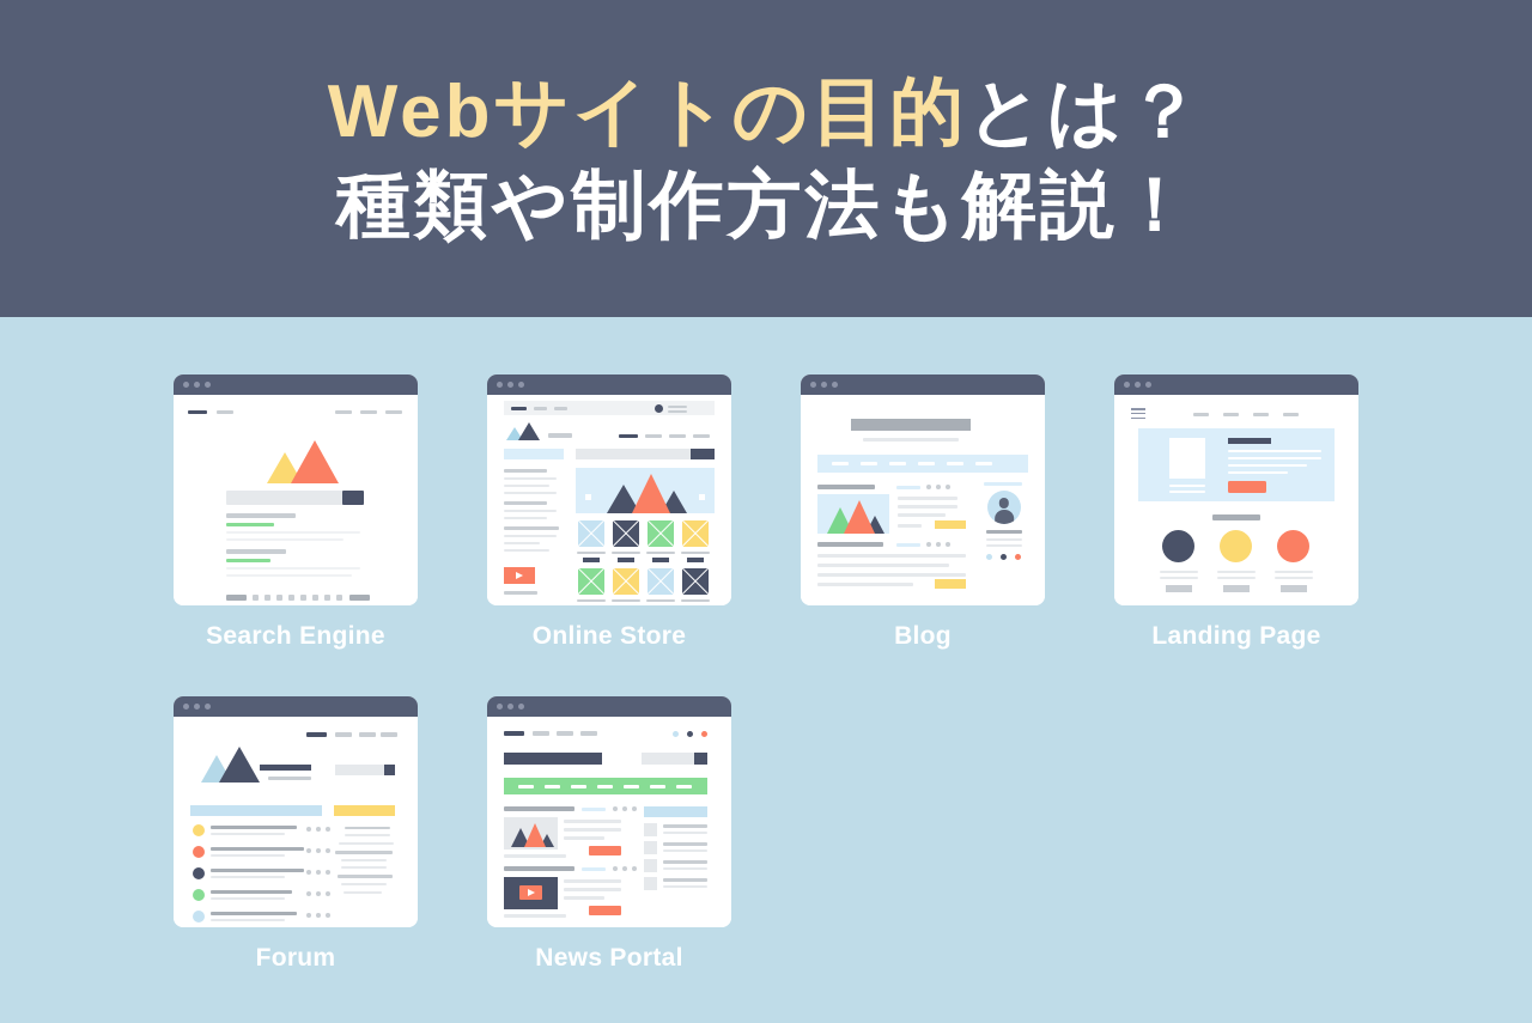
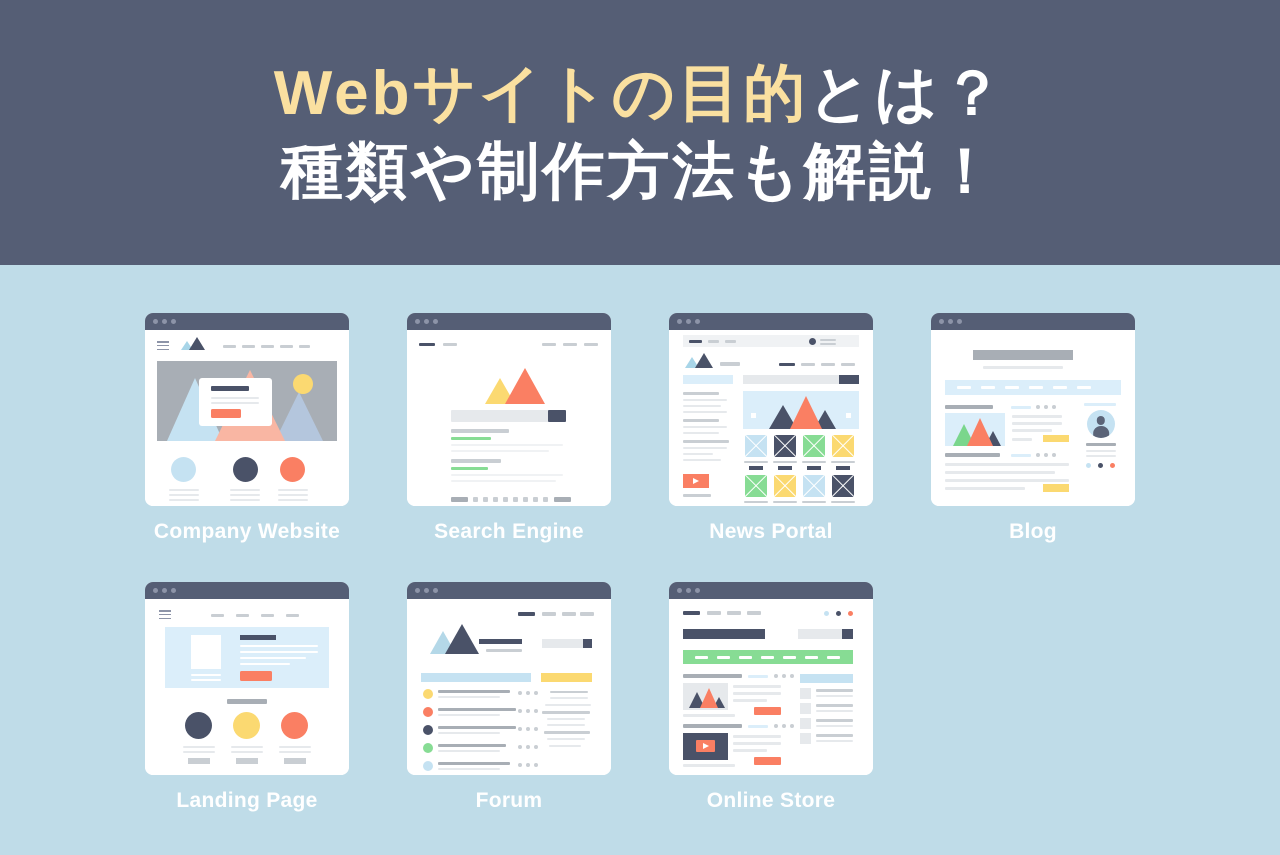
  Webサイトの目的とは？
  種類や制作方法も解説！
+ Company Website
  Search Engine
- Online Store
+ News Portal
  Blog
  Landing Page
  Forum
- News Portal
+ Online Store
